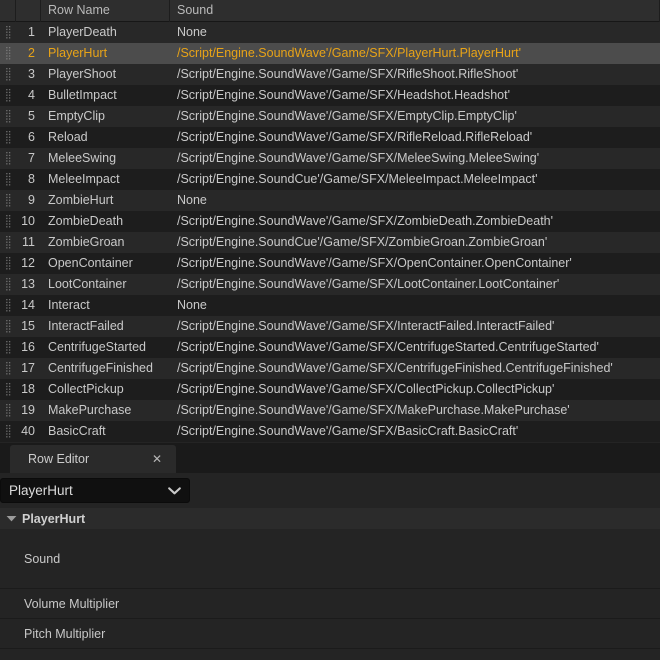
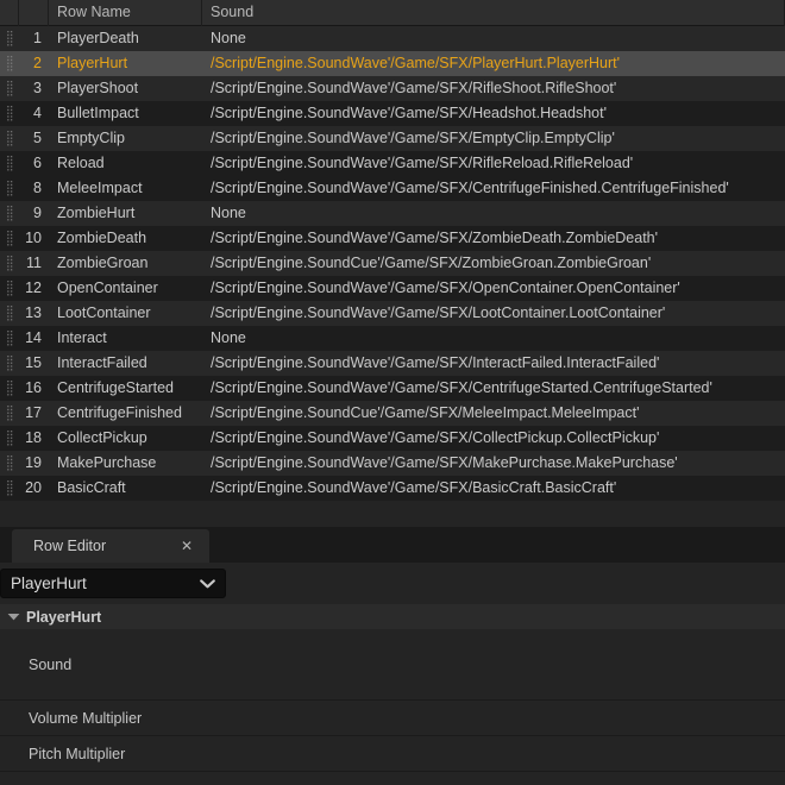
  Row Name
  Sound
  1
  PlayerDeath
  None
  2
  PlayerHurt
  /Script/Engine.SoundWave'/Game/SFX/PlayerHurt.PlayerHurt'
  3
  PlayerShoot
  /Script/Engine.SoundWave'/Game/SFX/RifleShoot.RifleShoot'
  4
  BulletImpact
  /Script/Engine.SoundWave'/Game/SFX/Headshot.Headshot'
  5
  EmptyClip
  /Script/Engine.SoundWave'/Game/SFX/EmptyClip.EmptyClip'
  6
  Reload
  /Script/Engine.SoundWave'/Game/SFX/RifleReload.RifleReload'
- 7
- MeleeSwing
- /Script/Engine.SoundWave'/Game/SFX/MeleeSwing.MeleeSwing'
  8
  MeleeImpact
- /Script/Engine.SoundCue'/Game/SFX/MeleeImpact.MeleeImpact'
+ /Script/Engine.SoundWave'/Game/SFX/CentrifugeFinished.CentrifugeFinished'
  9
  ZombieHurt
  None
  10
  ZombieDeath
  /Script/Engine.SoundWave'/Game/SFX/ZombieDeath.ZombieDeath'
  11
  ZombieGroan
  /Script/Engine.SoundCue'/Game/SFX/ZombieGroan.ZombieGroan'
  12
  OpenContainer
  /Script/Engine.SoundWave'/Game/SFX/OpenContainer.OpenContainer'
  13
  LootContainer
  /Script/Engine.SoundWave'/Game/SFX/LootContainer.LootContainer'
  14
  Interact
  None
  15
  InteractFailed
  /Script/Engine.SoundWave'/Game/SFX/InteractFailed.InteractFailed'
  16
  CentrifugeStarted
  /Script/Engine.SoundWave'/Game/SFX/CentrifugeStarted.CentrifugeStarted'
  17
  CentrifugeFinished
- /Script/Engine.SoundWave'/Game/SFX/CentrifugeFinished.CentrifugeFinished'
+ /Script/Engine.SoundCue'/Game/SFX/MeleeImpact.MeleeImpact'
  18
  CollectPickup
  /Script/Engine.SoundWave'/Game/SFX/CollectPickup.CollectPickup'
  19
  MakePurchase
  /Script/Engine.SoundWave'/Game/SFX/MakePurchase.MakePurchase'
- 40
+ 20
  BasicCraft
  /Script/Engine.SoundWave'/Game/SFX/BasicCraft.BasicCraft'
  Row Editor
  ✕
  PlayerHurt
  PlayerHurt
  Sound
  Volume Multiplier
  Pitch Multiplier
